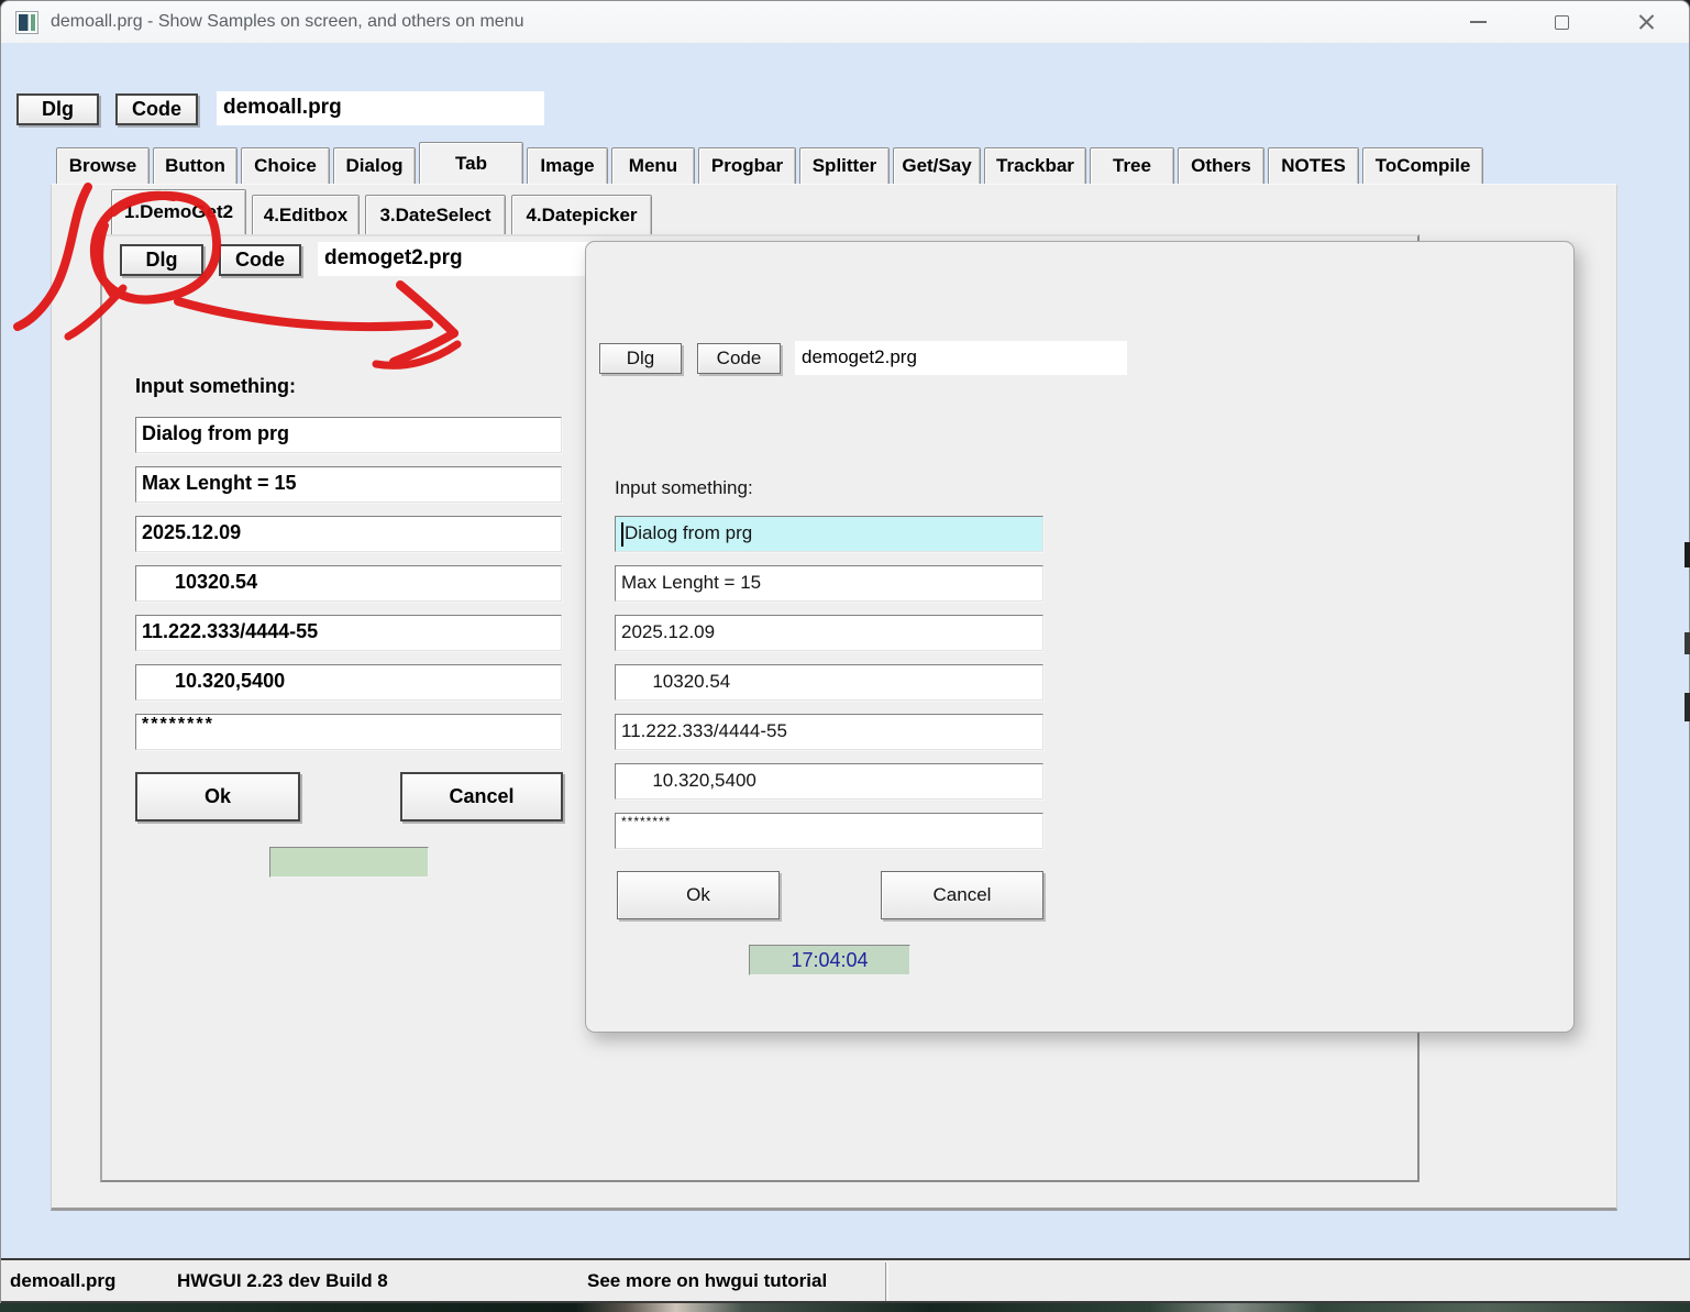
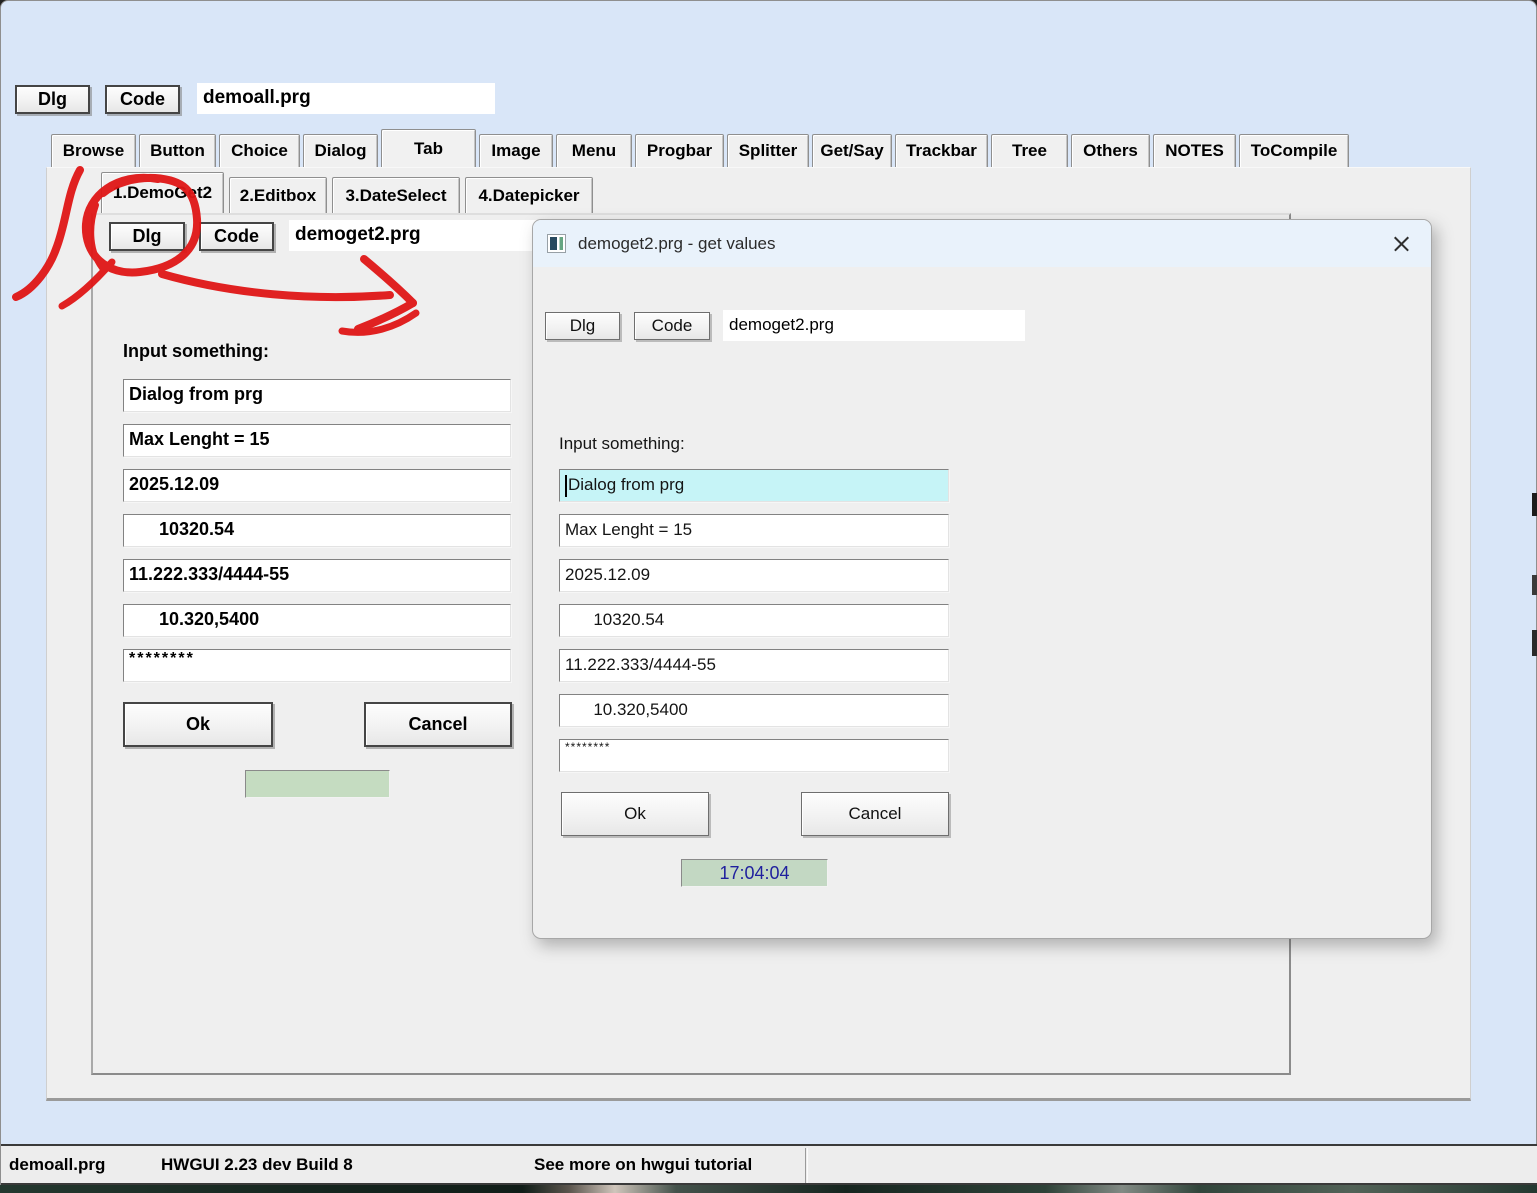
- demoall.prg - Show Samples on screen, and others on menu
  Dlg
  Code
  demoall.prg
  Browse
  Button
  Choice
  Dialog
  Tab
  Image
  Menu
  Progbar
  Splitter
  Get/Say
  Trackbar
  Tree
  Others
  NOTES
  ToCompile
  1.DemoGt2
- 4.Editbox
+ 2.Editbox
  3.DateSelect
  4.Datepicker
  Dlg
  Code
  demoget2.prg
  Input something:
  Dialog from prg
  Max Lenght = 15
  2025.12.09
  10320.54
  11.222.333/4444-55
  10.320,5400
  ********
  Ok
  Cancel
  demoall.prg
  HWGUI 2.23 dev Build 8
  See more on hwgui tutorial
+ demoget2.prg - get values
  Dlg
  Code
  demoget2.prg
  Input something:
  Dialog from prg
  Max Lenght = 15
  2025.12.09
  10320.54
  11.222.333/4444-55
  10.320,5400
  ********
  Ok
  Cancel
  17:04:04
